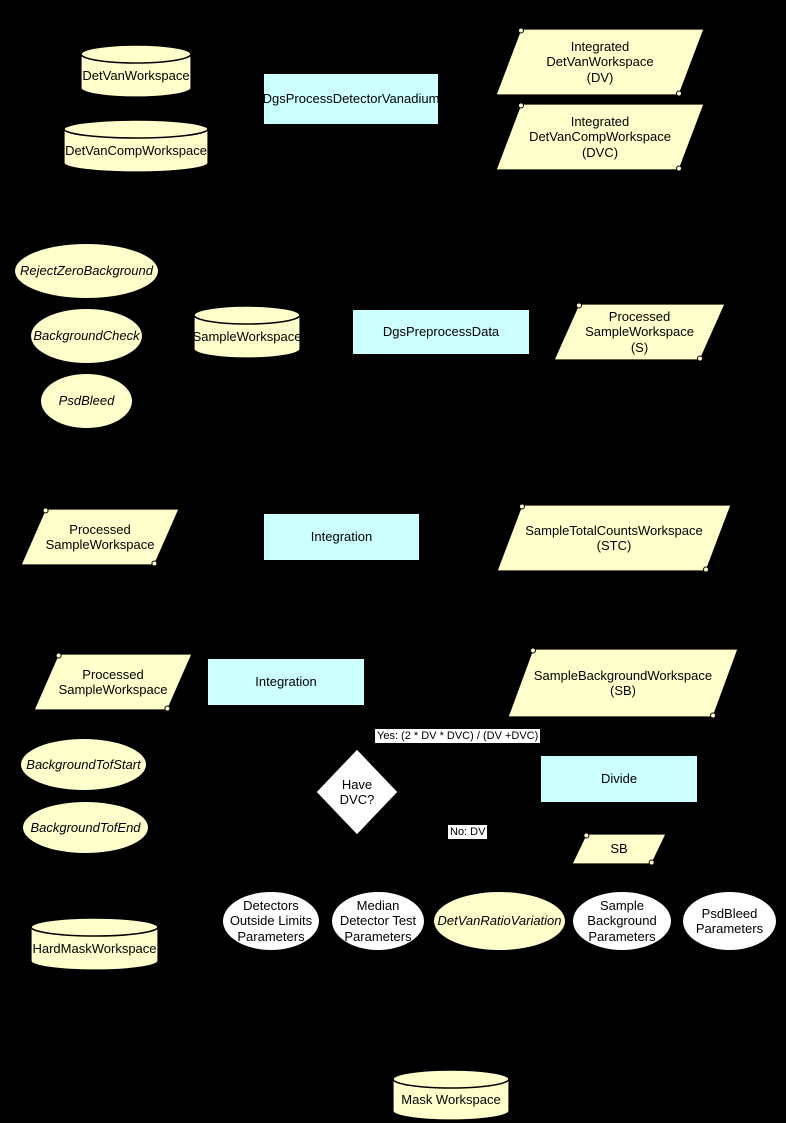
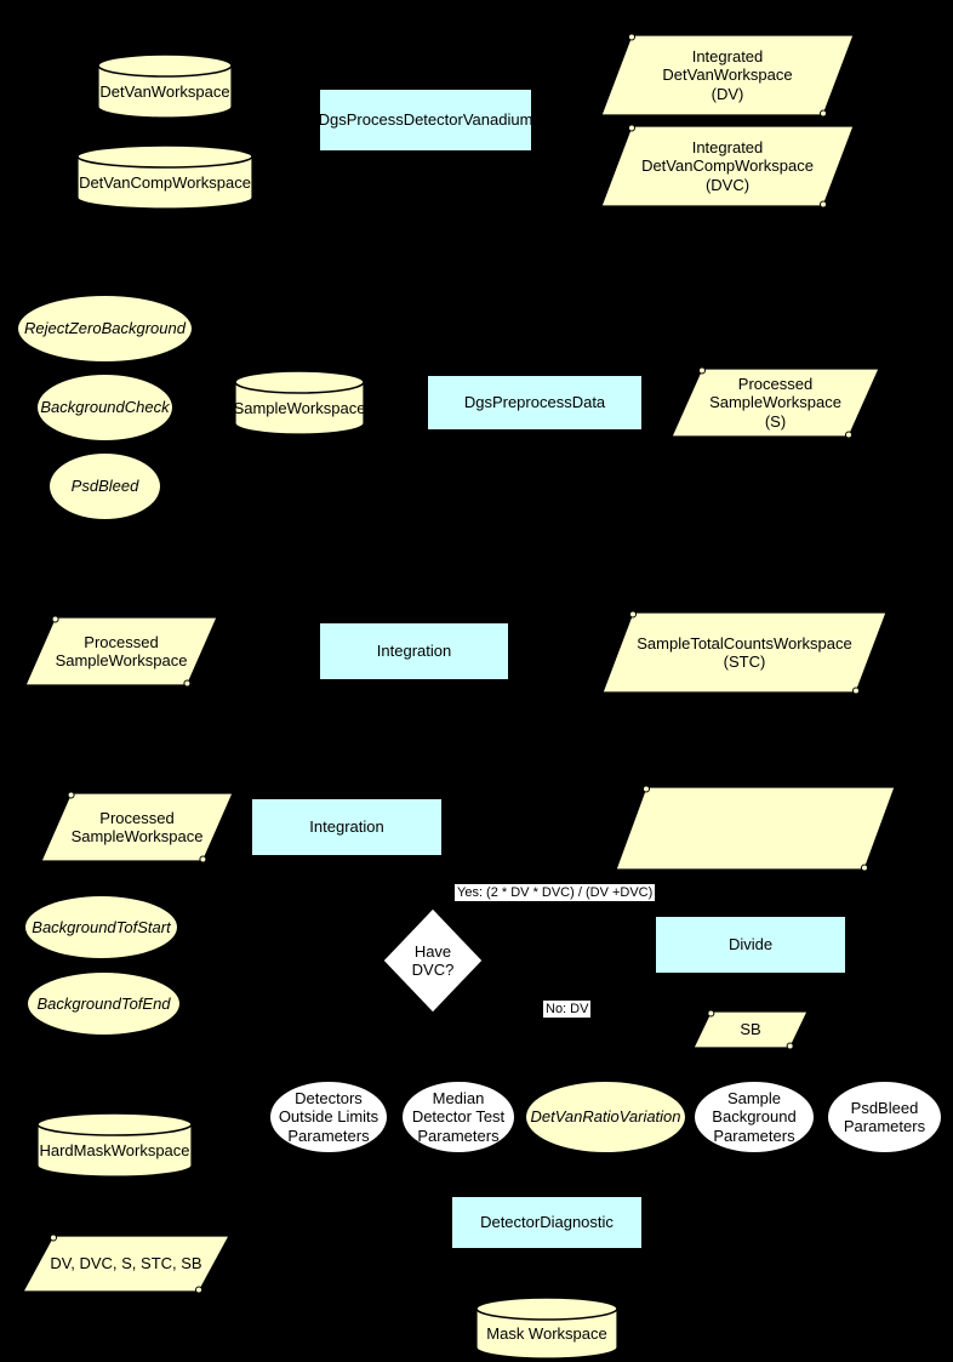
  DetVanWorkspace
  DetVanCompWorkspace
  DgsProcessDetectorVanadium
  Integrated
  DetVanWorkspace
  (DV)
  Integrated
  DetVanCompWorkspace
  (DVC)
  RejectZeroBackground
  BackgroundCheck
  PsdBleed
  SampleWorkspace
  DgsPreprocessData
  Processed
  SampleWorkspace
  (S)
  Processed
  SampleWorkspace
  Integration
  SampleTotalCountsWorkspace
  (STC)
  Processed
  SampleWorkspace
  Integration
- SampleBackgroundWorkspace
- (SB)
  BackgroundTofStart
  BackgroundTofEnd
  Have
  DVC?
  Divide
  SB
  HardMaskWorkspace
  Detectors
  Outside Limits
  Parameters
  Median
  Detector Test
  Parameters
  DetVanRatioVariation
  Sample
  Background
  Parameters
  PsdBleed
  Parameters
+ DV, DVC, S, STC, SB
+ DetectorDiagnostic
  Mask Workspace
  Yes: (2 * DV * DVC) / (DV +DVC)
  No: DV
